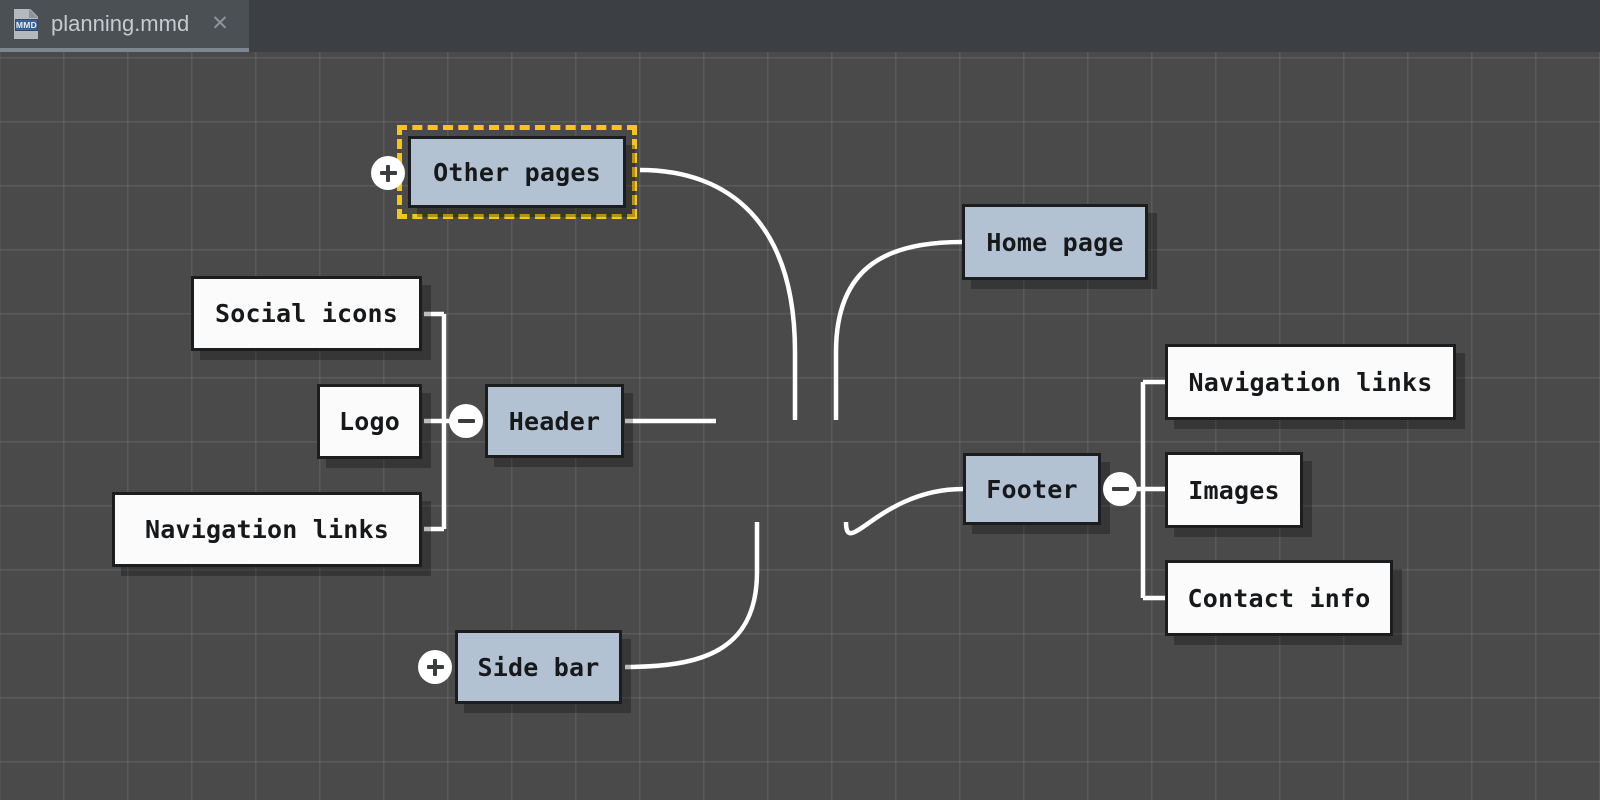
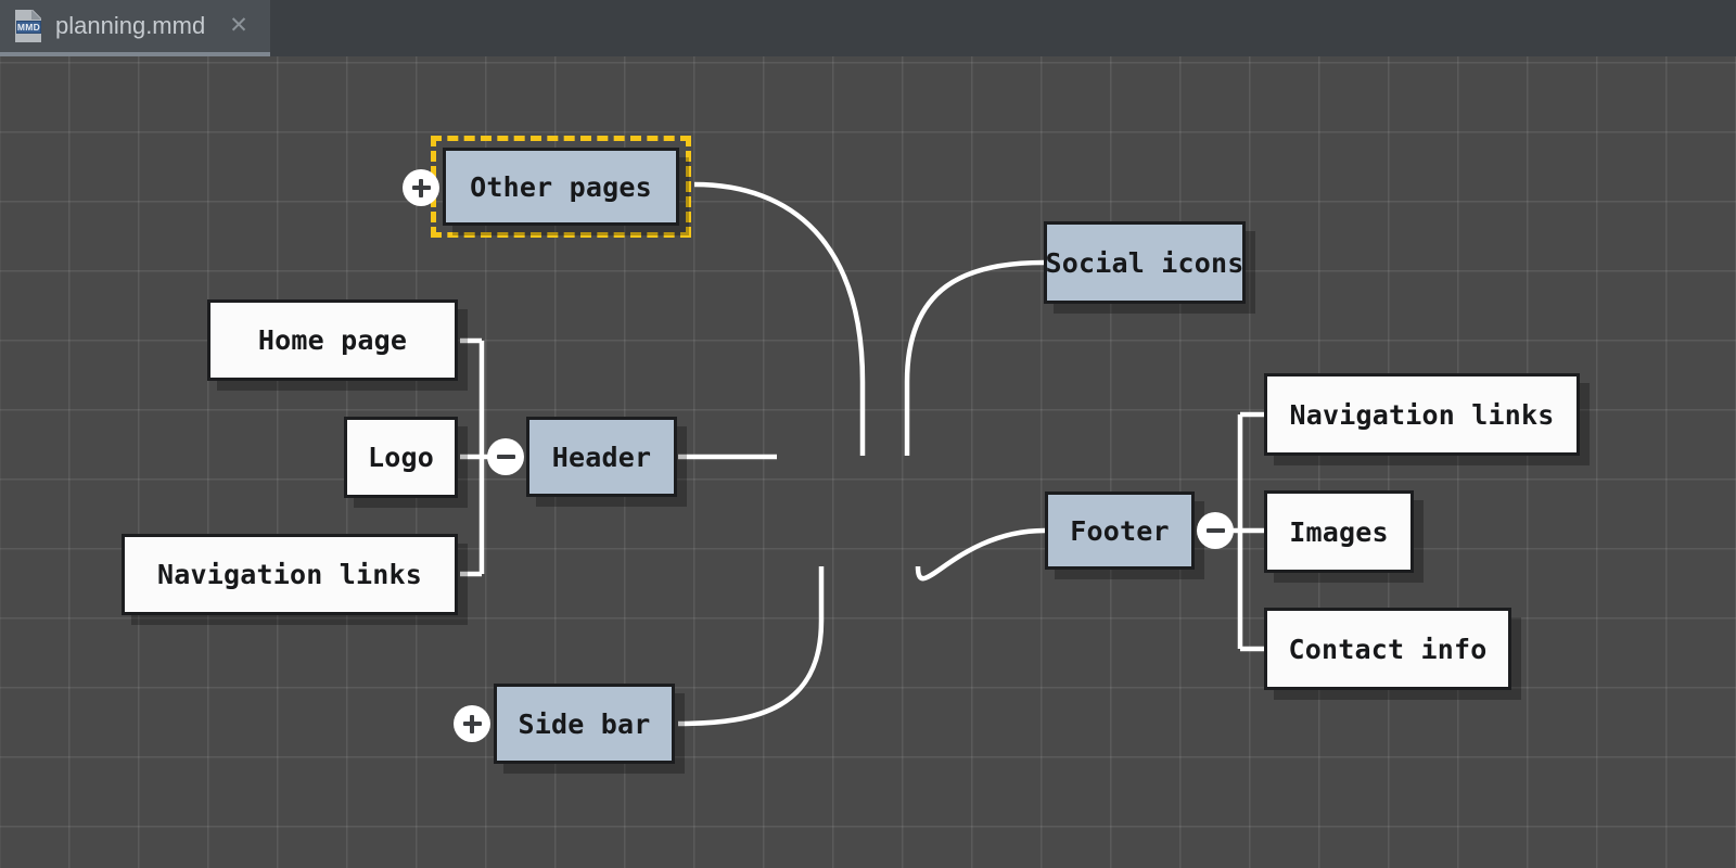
  MMD
  planning.mmd
  ✕
  Other pages
- Home page
+ Social icons
  Header
  Footer
  Side bar
- Social icons
+ Home page
  Logo
  Navigation links
  Navigation links
  Images
  Contact info
